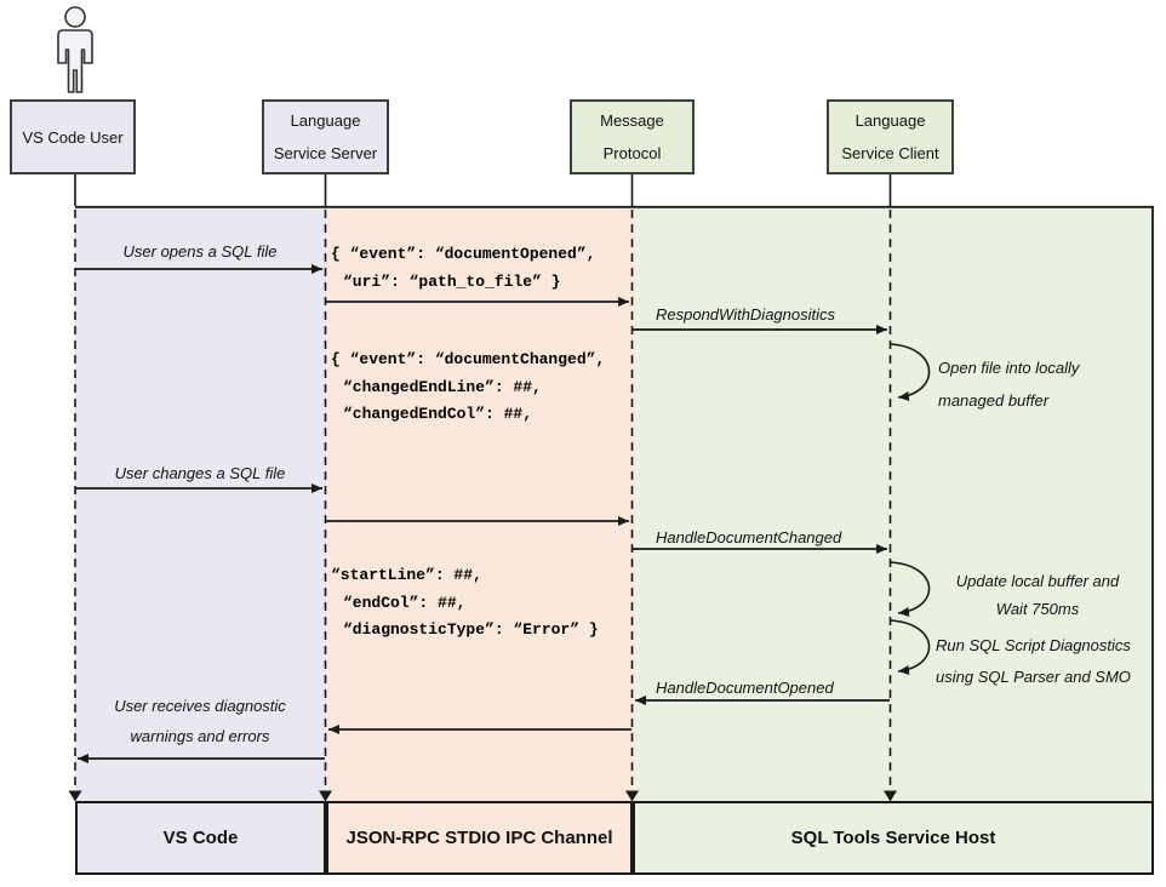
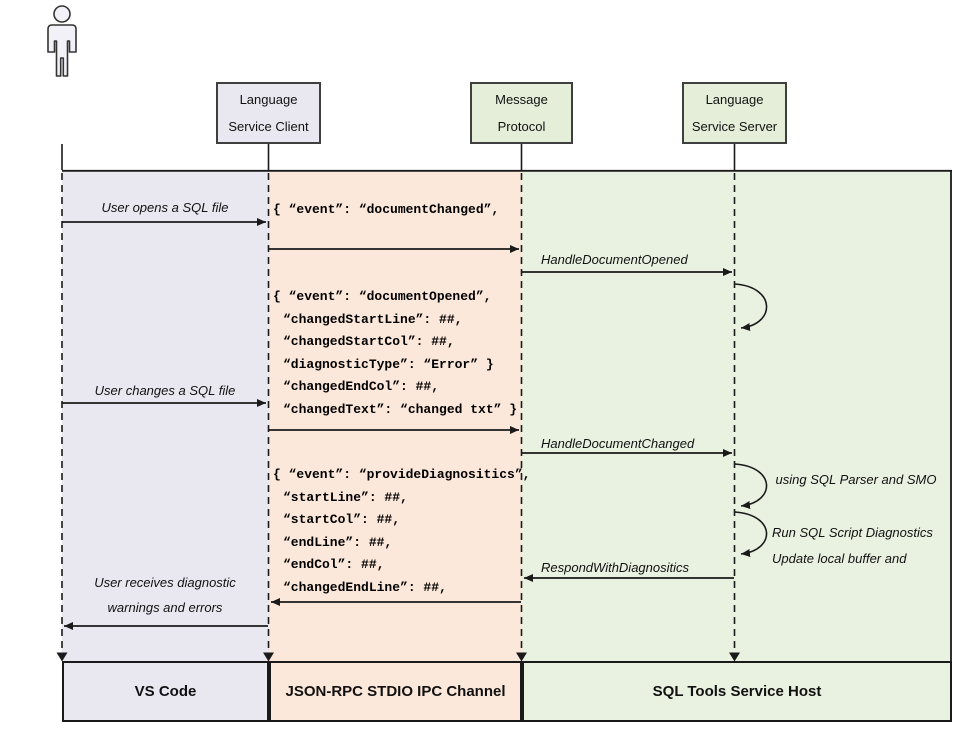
- VS Code User
  Language
- Service Server
+ Service Client
  Message
  Protocol
  Language
- Service Client
+ Service Server
  User opens a SQL file
- RespondWithDiagnositics
+ HandleDocumentOpened
  User changes a SQL file
  HandleDocumentChanged
- HandleDocumentOpened
+ RespondWithDiagnositics
  User receives diagnostic
  warnings and errors
- Open file into locally
- managed buffer
- Update local buffer and
+ using SQL Parser and SMO
- Wait 750ms
  Run SQL Script Diagnostics
- using SQL Parser and SMO
+ Update local buffer and
- { “event”: “documentOpened”,
+ { “event”: “documentChanged”,
- “uri”: “path_to_file” }
- { “event”: “documentChanged”,
+ { “event”: “documentOpened”,
+ “changedStartLine”: ##,
+ “changedStartCol”: ##,
- “changedEndLine”: ##,
+ “diagnosticType”: “Error” }
  “changedEndCol”: ##,
+ “changedText”: “changed txt” }
+ { “event”: “provideDiagnositics”,
  “startLine”: ##,
+ “startCol”: ##,
+ “endLine”: ##,
  “endCol”: ##,
- “diagnosticType”: “Error” }
+ “changedEndLine”: ##,
  VS Code
  JSON-RPC STDIO IPC Channel
  SQL Tools Service Host
